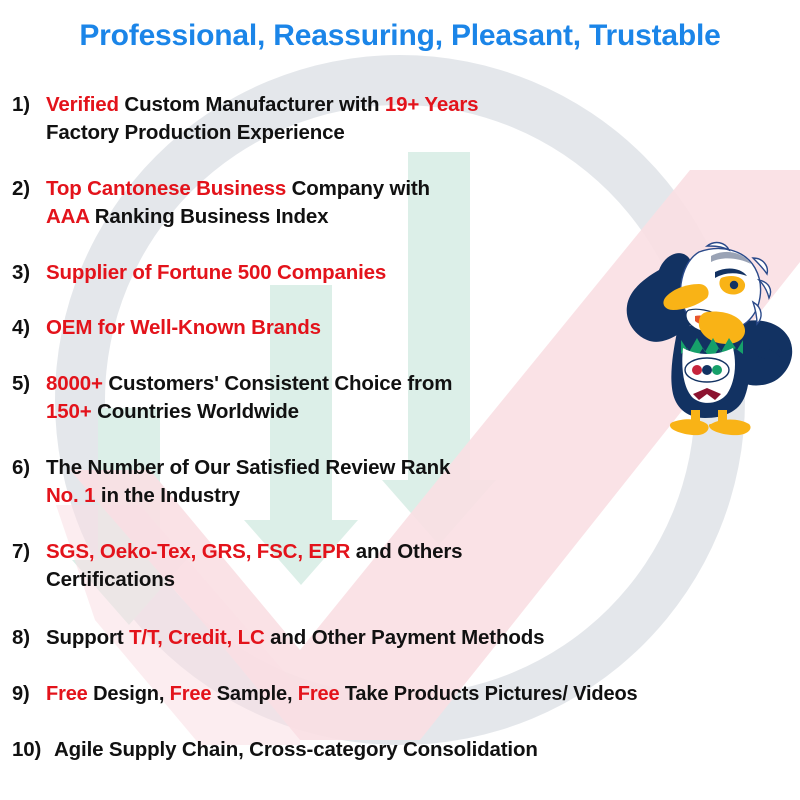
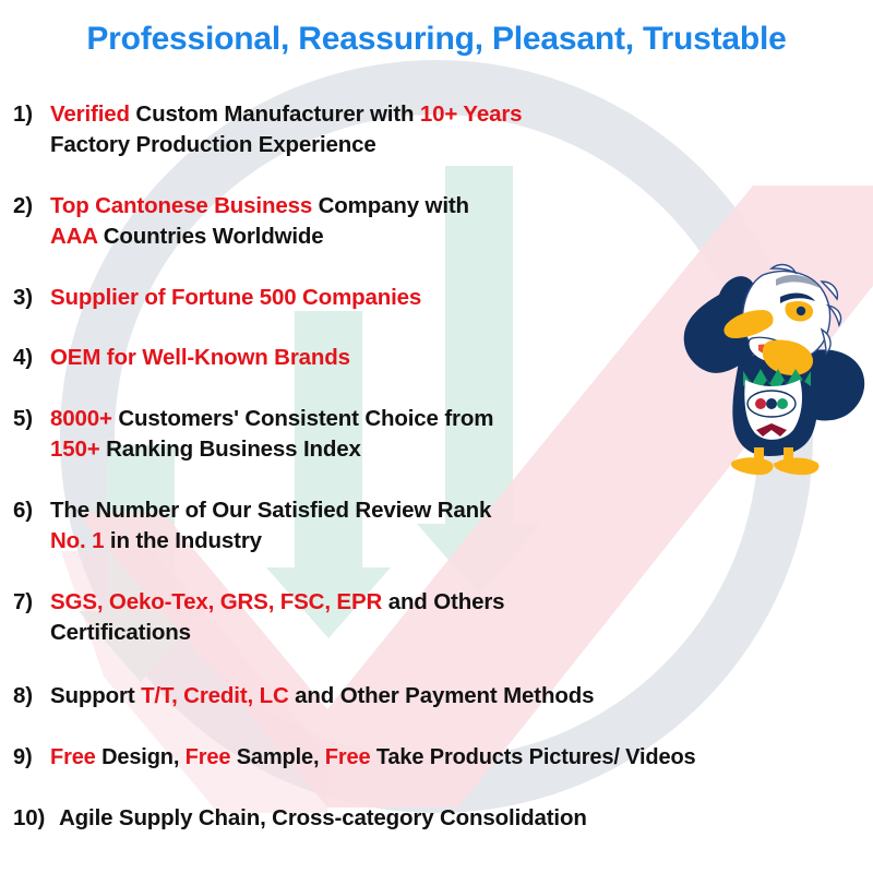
  Professional, Reassuring, Pleasant, Trustable
- 1) Verified Custom Manufacturer with 19+ Years
+ 1) Verified Custom Manufacturer with 10+ Years
  Factory Production Experience
  2) Top Cantonese Business Company with
- AAA Ranking Business Index
+ AAA Countries Worldwide
  3) Supplier of Fortune 500 Companies
  4) OEM for Well-Known Brands
  5) 8000+ Customers' Consistent Choice from
- 150+ Countries Worldwide
+ 150+ Ranking Business Index
  6) The Number of Our Satisfied Review Rank
  No. 1 in the Industry
  7) SGS, Oeko-Tex, GRS, FSC, EPR and Others
  Certifications
  8) Support T/T, Credit, LC and Other Payment Methods
  9) Free Design, Free Sample, Free Take Products Pictures/ Videos
  10) Agile Supply Chain, Cross-category Consolidation
